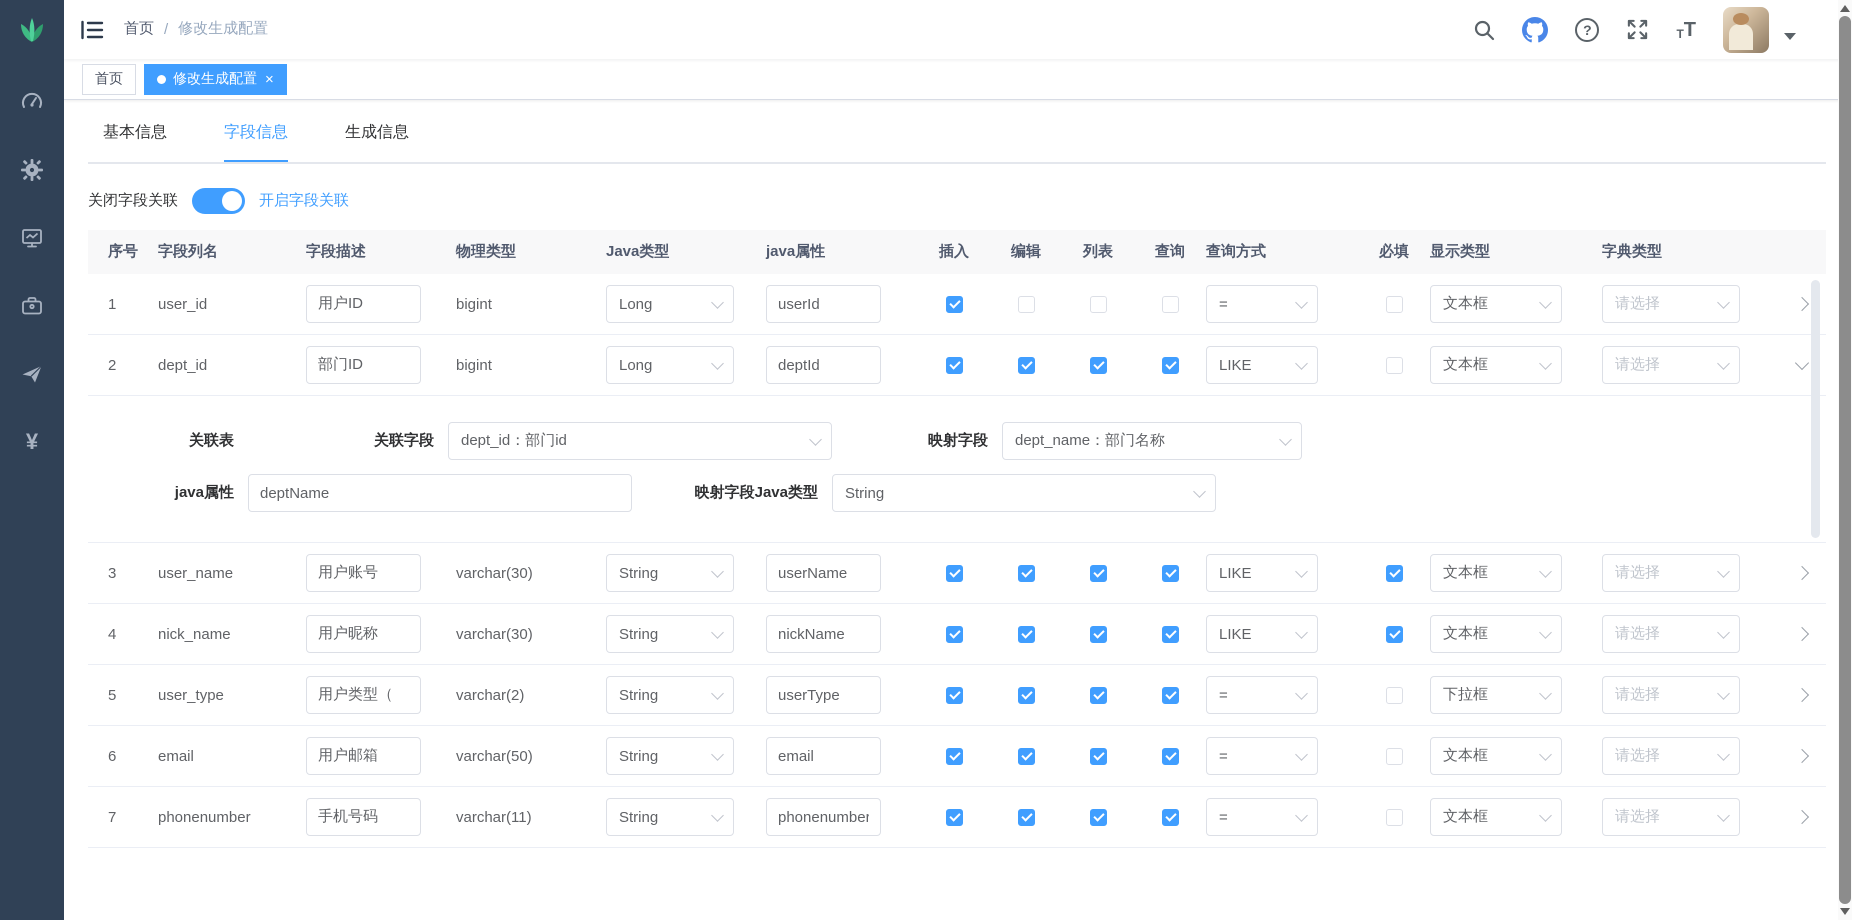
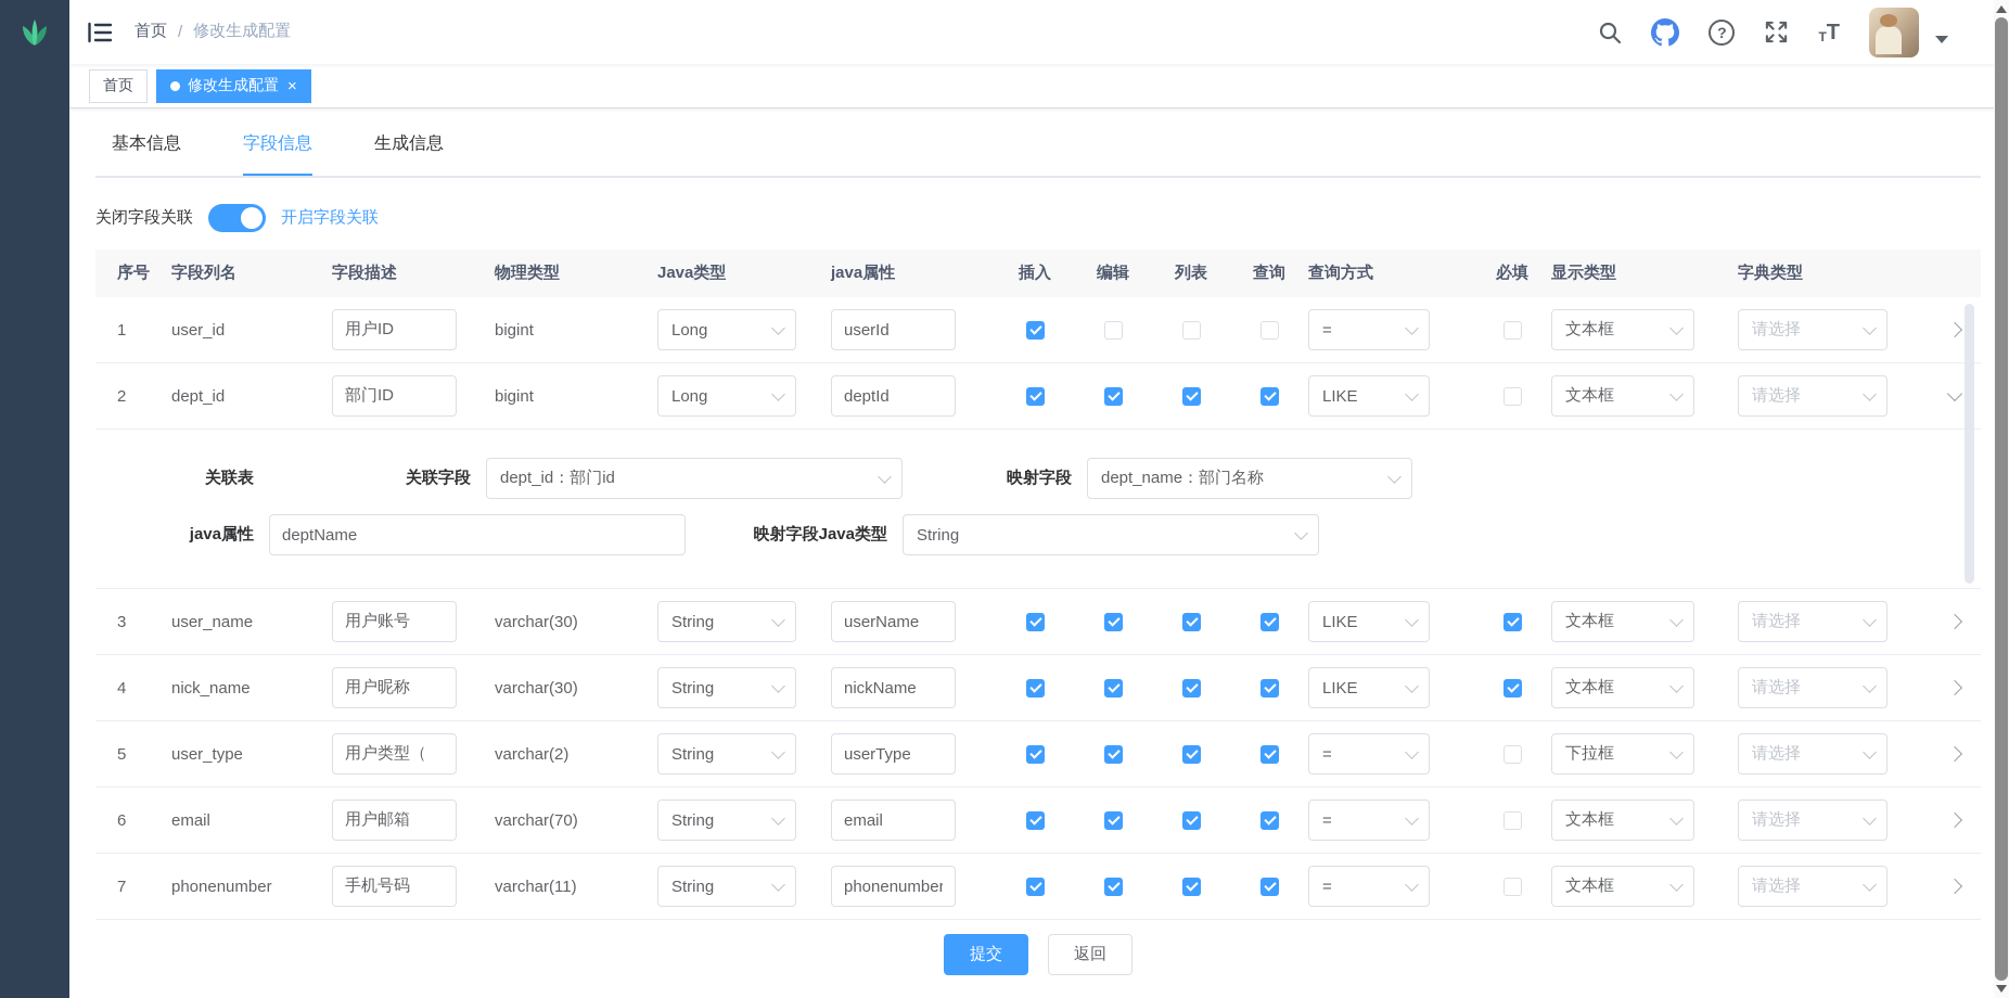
- ¥
  首页
  /
  修改生成配置
  ?
  T
  T
  首页
  修改生成配置
  ×
  基本信息
  字段信息
  生成信息
  关闭字段关联
  开启字段关联
  序号
  字段列名
  字段描述
  物理类型
  Java类型
  java属性
  插入
  编辑
  列表
  查询
  查询方式
  必填
  显示类型
  字典类型
  1
  user_id
  用户ID
  bigint
  Long
  userId
  =
  文本框
  请选择
  2
  dept_id
  部门ID
  bigint
  Long
  deptId
  LIKE
  文本框
  请选择
  关联表
  关联字段
  dept_id：部门id
  映射字段
  dept_name：部门名称
  java属性
  deptName
  映射字段Java类型
  String
  3
  user_name
  用户账号
  varchar(30)
  String
  userName
  LIKE
  文本框
  请选择
  4
  nick_name
  用户昵称
  varchar(30)
  String
  nickName
  LIKE
  文本框
  请选择
  5
  user_type
  用户类型（
  varchar(2)
  String
  userType
  =
  下拉框
  请选择
  6
  email
  用户邮箱
- varchar(50)
+ varchar(70)
  String
  email
  =
  文本框
  请选择
  7
  phonenumber
  手机号码
  varchar(11)
  String
  phonenumber
  =
  文本框
  请选择
+ 提交
+ 返回
